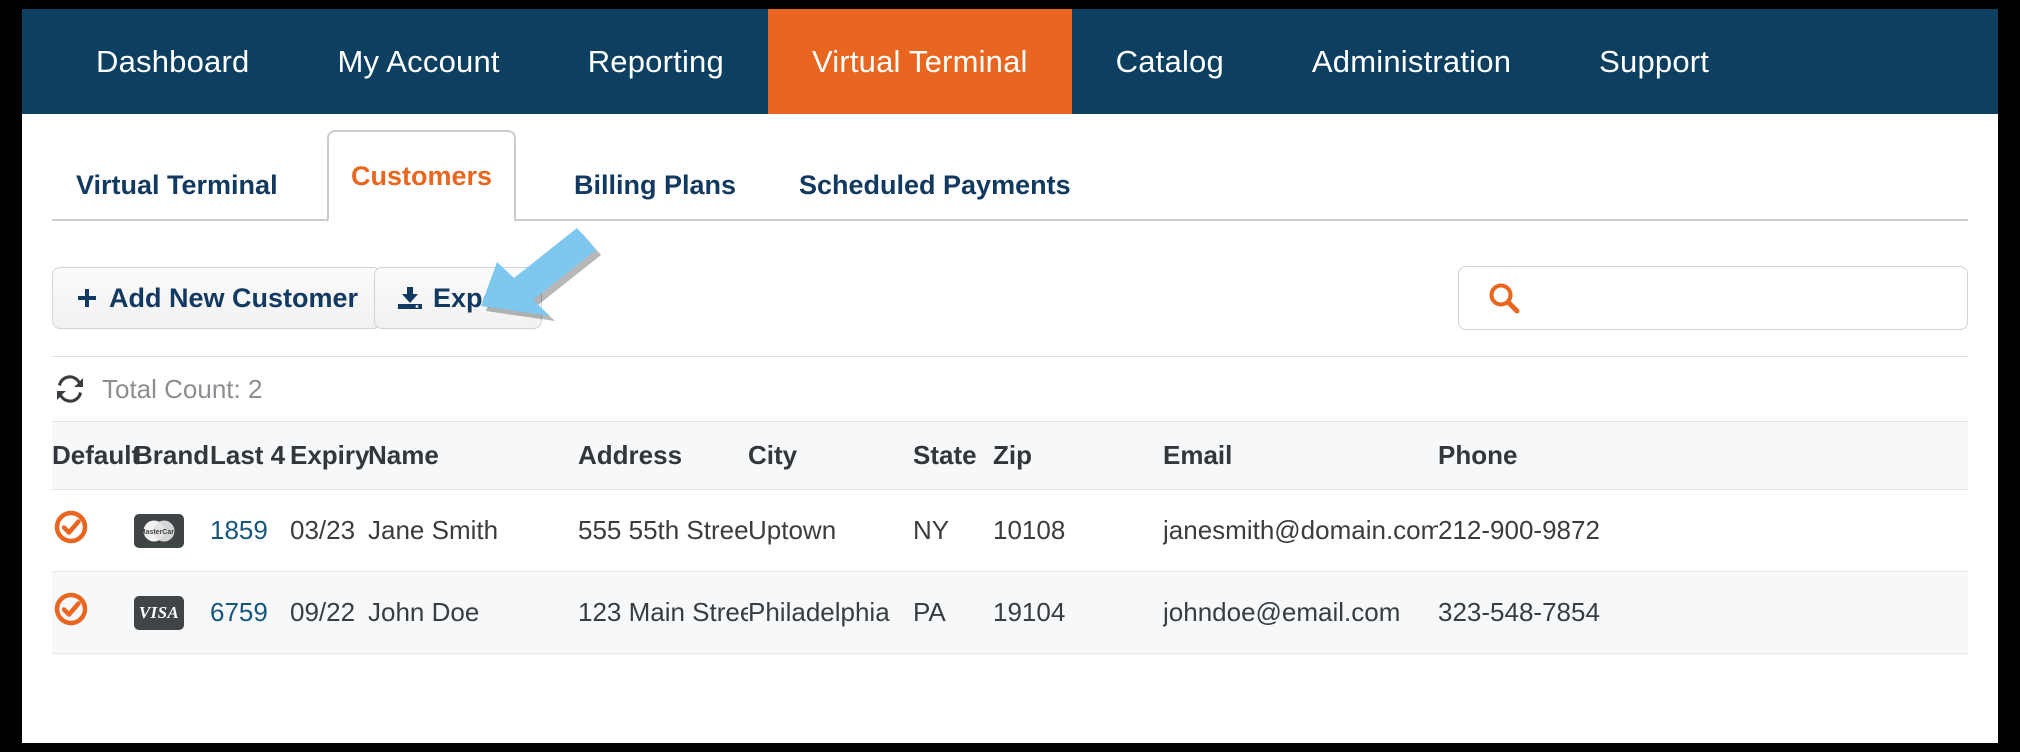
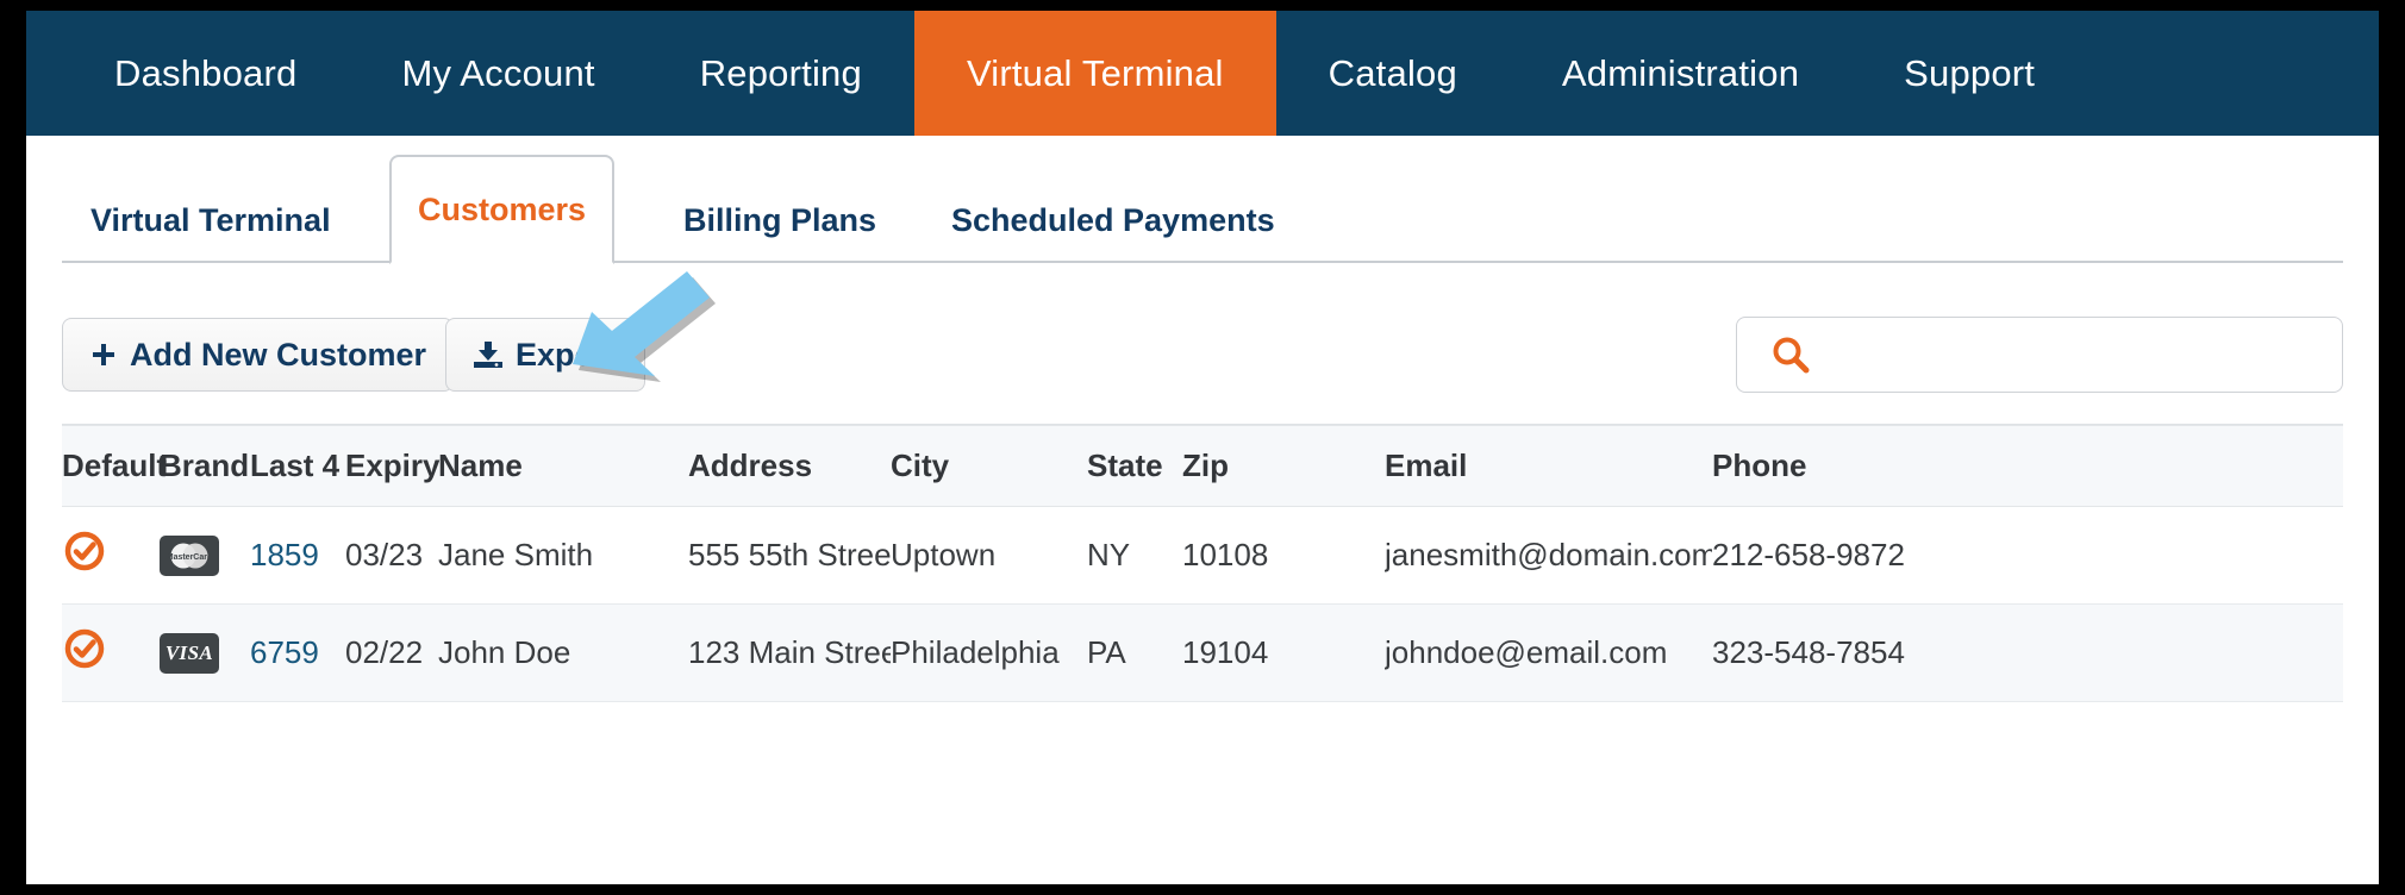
  Dashboard
  My Account
  Reporting
  Virtual Terminal
  Catalog
  Administration
  Support
  Virtual Terminal
  Customers
  Billing Plans
  Scheduled Payments
  Add New Customer
- Total Count: 2
  Defaul	Brand	Last 4	Expiry	Name	Address	City	State	Zip	Email	Phone
- 		1859	03/23	Jane Smith	555 55th Stree	Uptown	NY	10108	janesmith@domain.com	212-900-9872
+ 		1859	03/23	Jane Smith	555 55th Stree	Uptown	NY	10108	janesmith@domain.com	212-658-9872
- 	VISA	6759	09/22	John Doe	123 Main Stre	Philadelphia	PA	19104	johndoe@email.com	323-548-7854
+ 	VISA	6759	02/22	John Doe	123 Main Stre	Philadelphia	PA	19104	johndoe@email.com	323-548-7854
